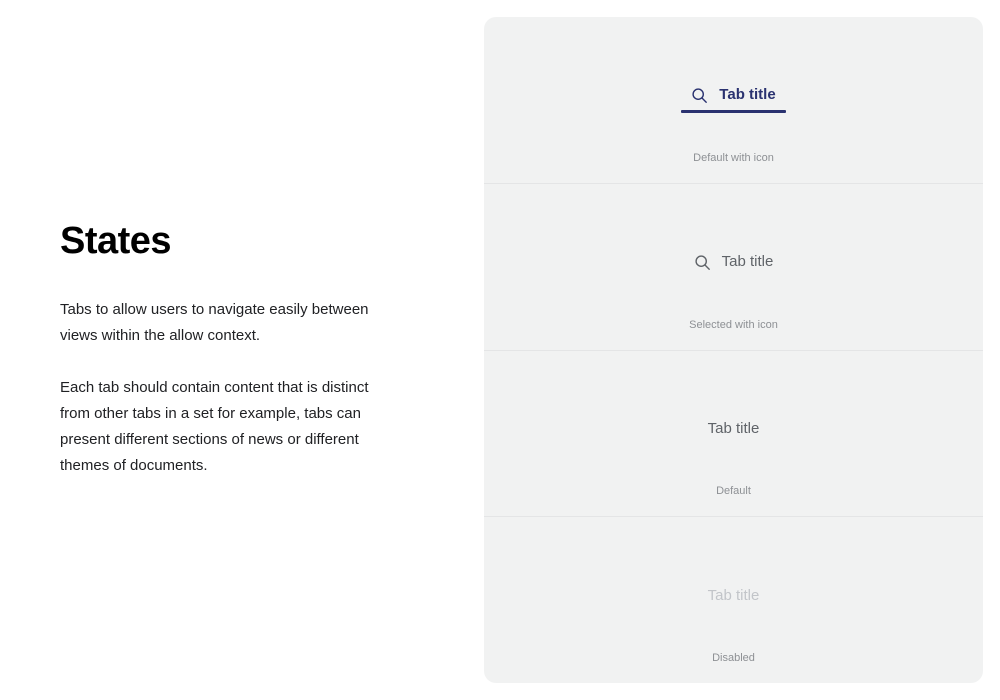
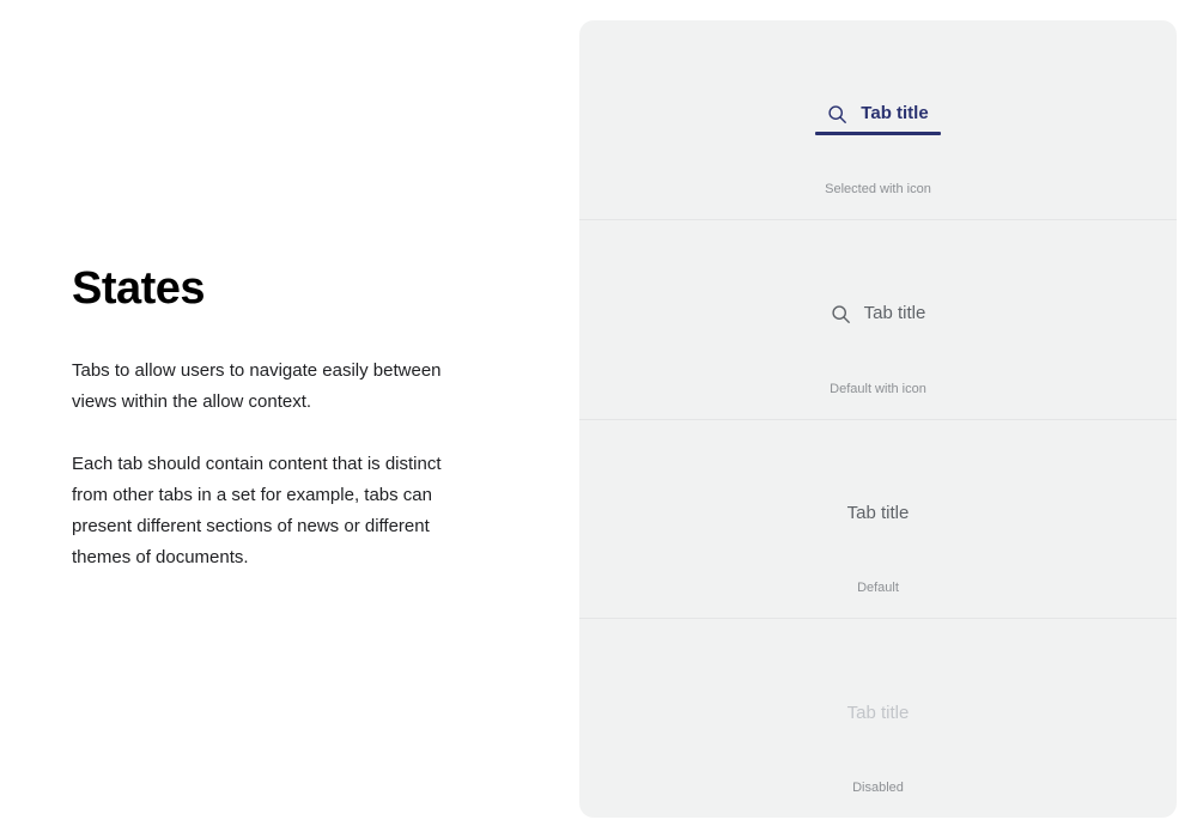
  States
  Tabs to allow users to navigate easily between views within the allow context.
  Each tab should contain content that is distinct from other tabs in a set for example, tabs can present different sections of news or different themes of documents.
  Tab title
- Default with icon
+ Selected with icon
  Tab title
- Selected with icon
+ Default with icon
  Tab title
  Default
  Tab title
  Disabled
